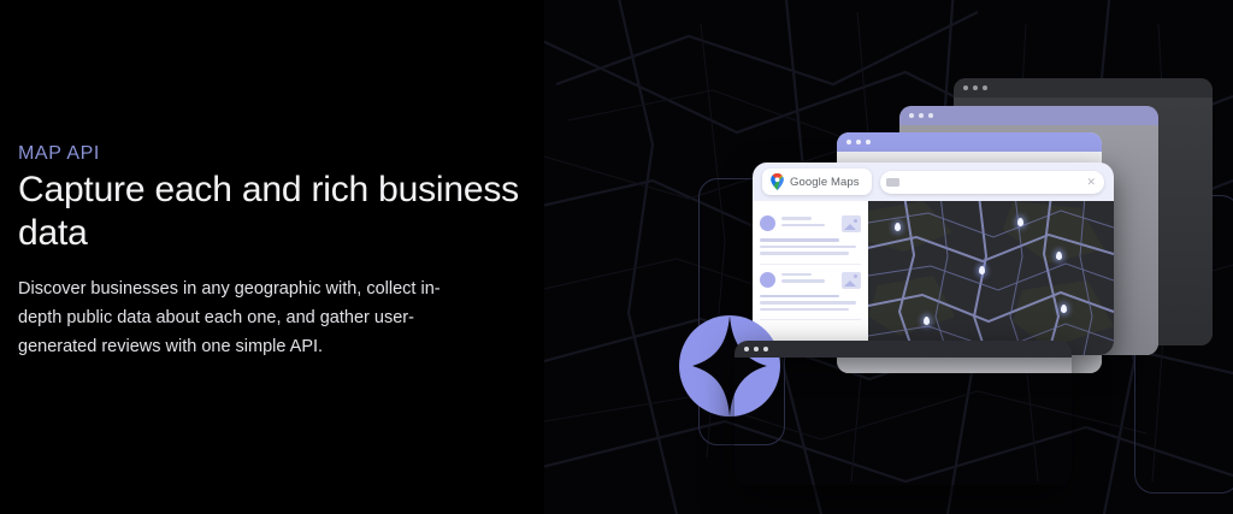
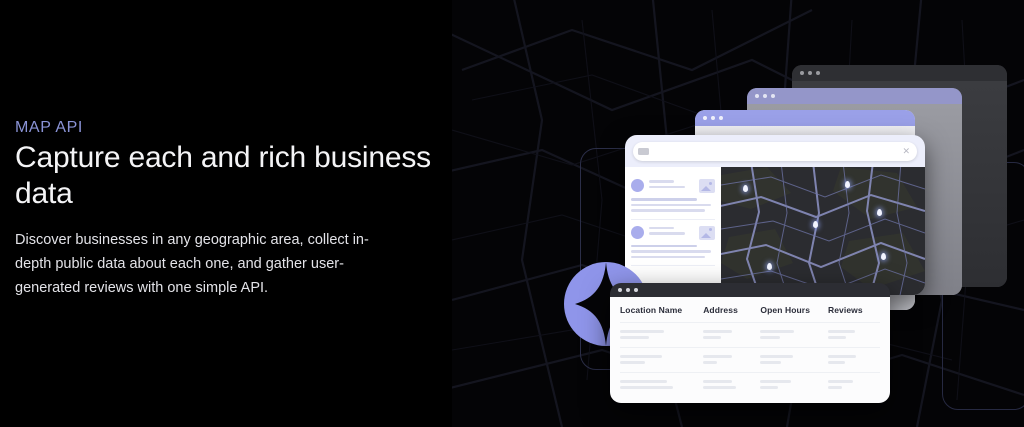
  MAP API
  Capture each and rich business data
- Discover businesses in any geographic with, collect in-depth public data about each one, and gather user-generated reviews with one simple API.
+ Discover businesses in any geographic area, collect in-depth public data about each one, and gather user-generated reviews with one simple API.
- Google Maps
  ✕
+ Location Name
+ Address
+ Open Hours
+ Reviews
